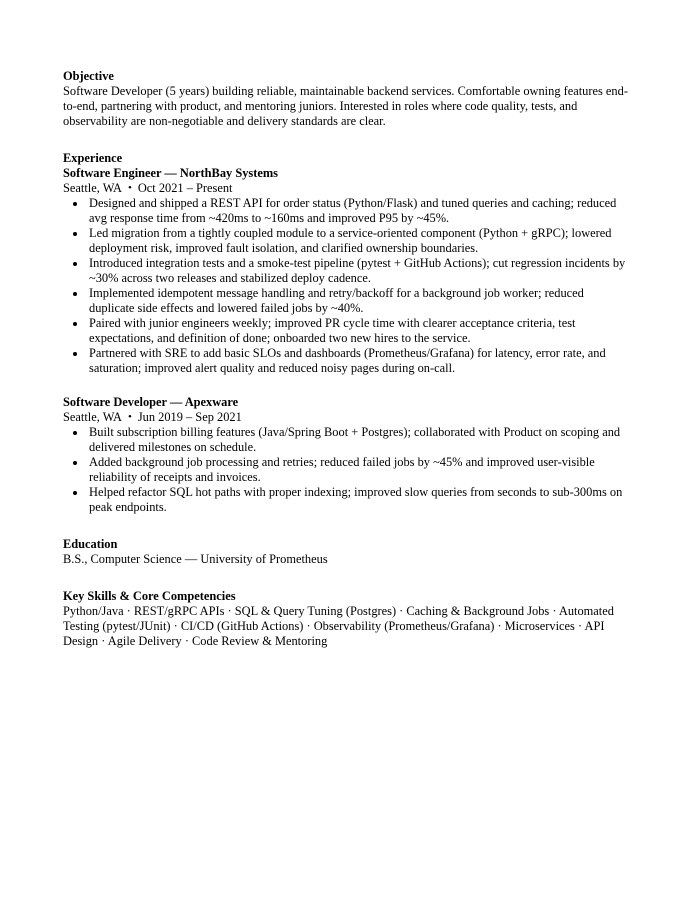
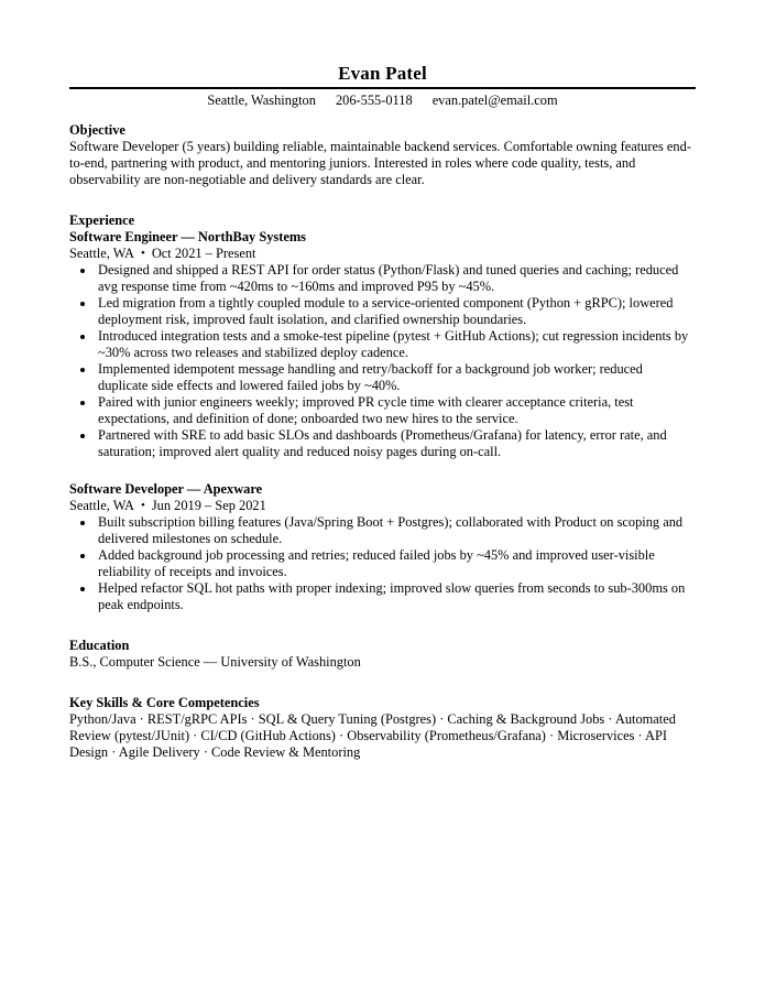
+ Evan Patel
+ Seattle, Washington
+ 206-555-0118
+ evan.patel@email.com
  Objective
  Software Developer (5 years) building reliable, maintainable backend services. Comfortable owning features end-to-end, partnering with product, and mentoring juniors. Interested in roles where code quality, tests, and observability are non-negotiable and delivery standards are clear.
  Experience
  Software Engineer — NorthBay Systems
  Seattle, WA • Oct 2021 – Present
  Designed and shipped a REST API for order status (Python/Flask) and tuned queries and caching; reduced avg response time from ~420ms to ~160ms and improved P95 by ~45%.
  Led migration from a tightly coupled module to a service-oriented component (Python + gRPC); lowered deployment risk, improved fault isolation, and clarified ownership boundaries.
  Introduced integration tests and a smoke-test pipeline (pytest + GitHub Actions); cut regression incidents by ~30% across two releases and stabilized deploy cadence.
  Implemented idempotent message handling and retry/backoff for a background job worker; reduced duplicate side effects and lowered failed jobs by ~40%.
  Paired with junior engineers weekly; improved PR cycle time with clearer acceptance criteria, test expectations, and definition of done; onboarded two new hires to the service.
  Partnered with SRE to add basic SLOs and dashboards (Prometheus/Grafana) for latency, error rate, and saturation; improved alert quality and reduced noisy pages during on-call.
  Software Developer — Apexware
  Seattle, WA • Jun 2019 – Sep 2021
  Built subscription billing features (Java/Spring Boot + Postgres); collaborated with Product on scoping and delivered milestones on schedule.
  Added background job processing and retries; reduced failed jobs by ~45% and improved user-visible reliability of receipts and invoices.
  Helped refactor SQL hot paths with proper indexing; improved slow queries from seconds to sub-300ms on peak endpoints.
  Education
- B.S., Computer Science — University of Prometheus
+ B.S., Computer Science — University of Washington
  Key Skills & Core Competencies
- Python/Java · REST/gRPC APIs · SQL & Query Tuning (Postgres) · Caching & Background Jobs · Automated Testing (pytest/JUnit) · CI/CD (GitHub Actions) · Observability (Prometheus/Grafana) · Microservices · API Design · Agile Delivery · Code Review & Mentoring
+ Python/Java · REST/gRPC APIs · SQL & Query Tuning (Postgres) · Caching & Background Jobs · Automated Review (pytest/JUnit) · CI/CD (GitHub Actions) · Observability (Prometheus/Grafana) · Microservices · API Design · Agile Delivery · Code Review & Mentoring
